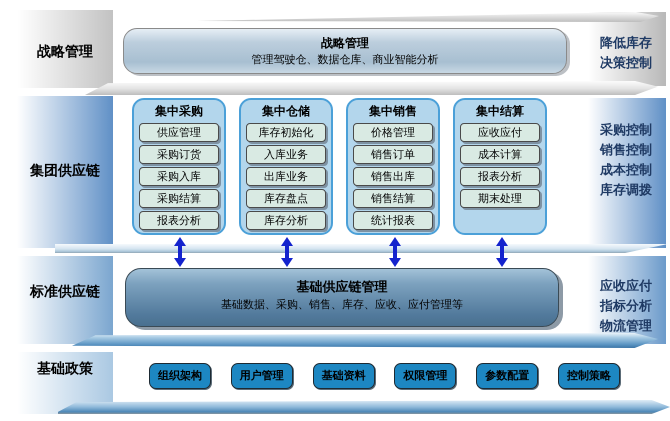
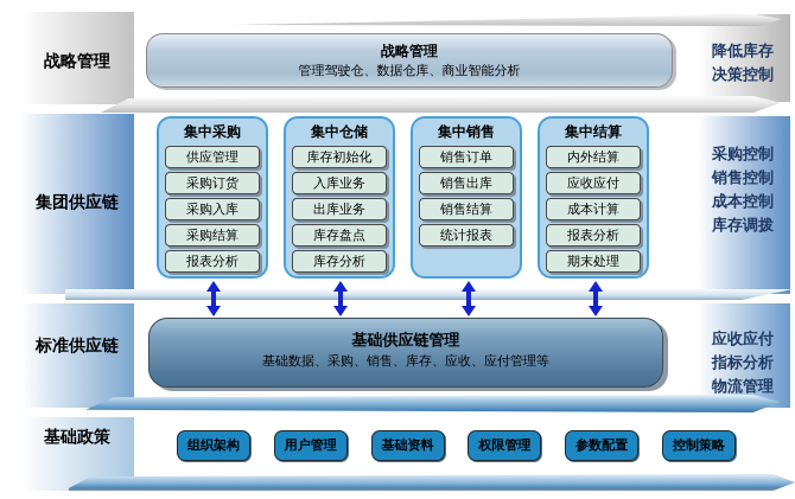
  战略管理
  集团供应链
  标准供应链
  基础政策
  降低库存
  决策控制
  采购控制
  销售控制
  成本控制
  库存调拨
  应收应付
  指标分析
  物流管理
  战略管理
  管理驾驶仓、数据仓库、商业智能分析
  集中采购
  供应管理
  采购订货
  采购入库
  采购结算
  报表分析
  集中仓储
  库存初始化
  入库业务
  出库业务
  库存盘点
  库存分析
  集中销售
- 价格管理
  销售订单
  销售出库
  销售结算
  统计报表
  集中结算
+ 内外结算
  应收应付
  成本计算
  报表分析
  期末处理
  基础供应链管理
  基础数据、采购、销售、库存、应收、应付管理等
  组织架构
  用户管理
  基础资料
  权限管理
  参数配置
  控制策略
